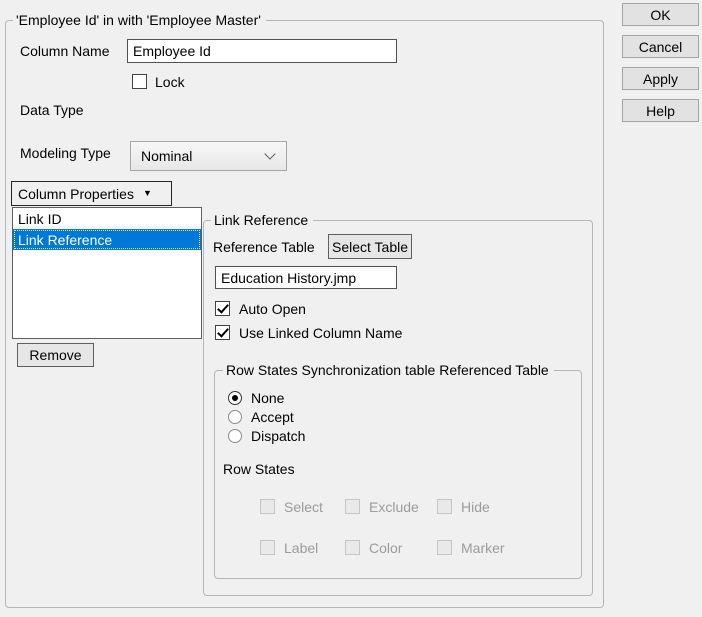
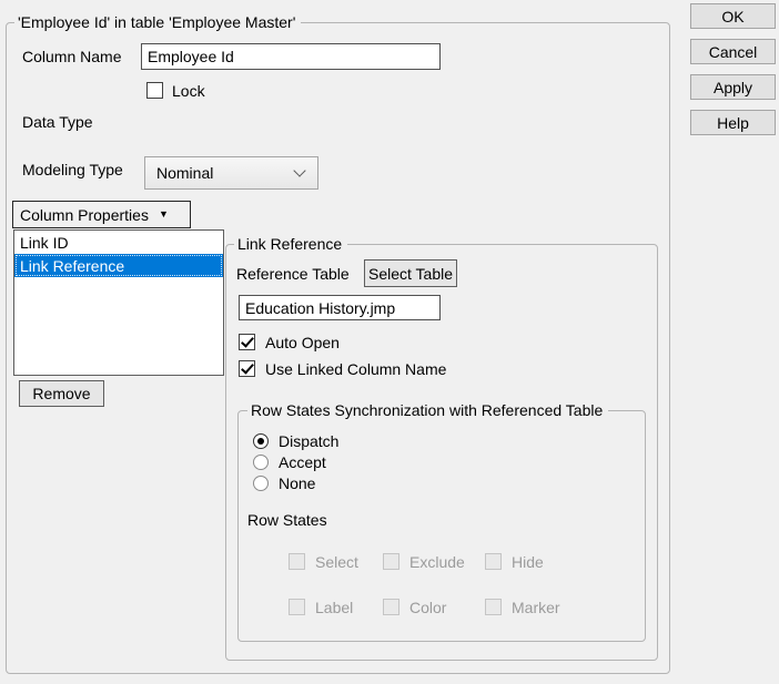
- 'Employee Id' in with 'Employee Master'
+ 'Employee Id' in table 'Employee Master'
  Column Name
  Employee Id
  Lock
  Data Type
  Modeling Type
  Nominal
  Column Properties
  ▼
  Link ID
  Link Reference
  Remove
  Link Reference
  Reference Table
  Select Table
  Education History.jmp
  Auto Open
  Use Linked Column Name
- Row States Synchronization table Referenced Table
+ Row States Synchronization with Referenced Table
- None
+ Dispatch
  Accept
- Dispatch
+ None
  Row States
  Select
  Exclude
  Hide
  Label
  Color
  Marker
  OK
  Cancel
  Apply
  Help
